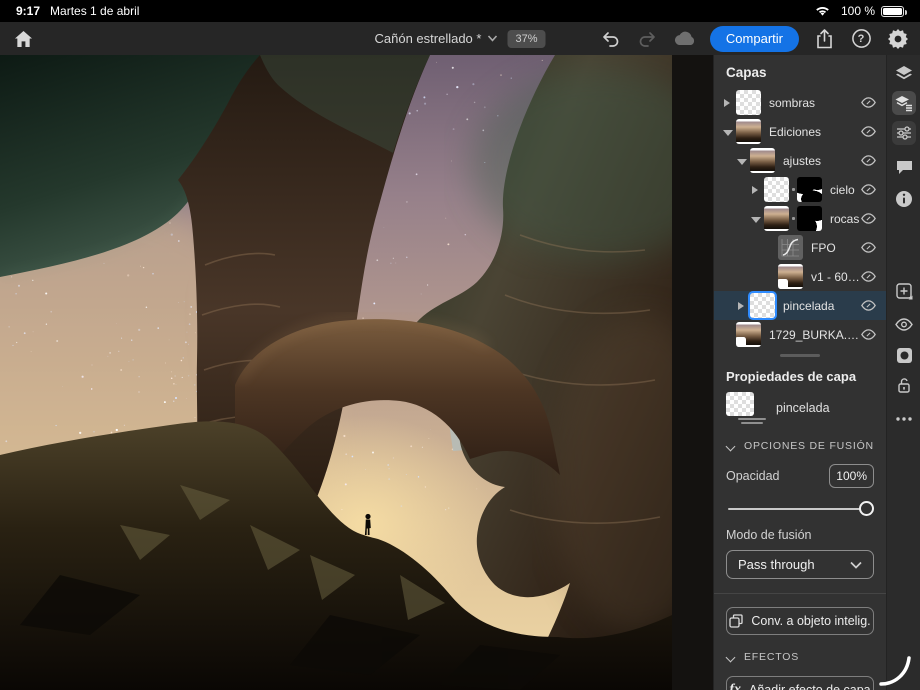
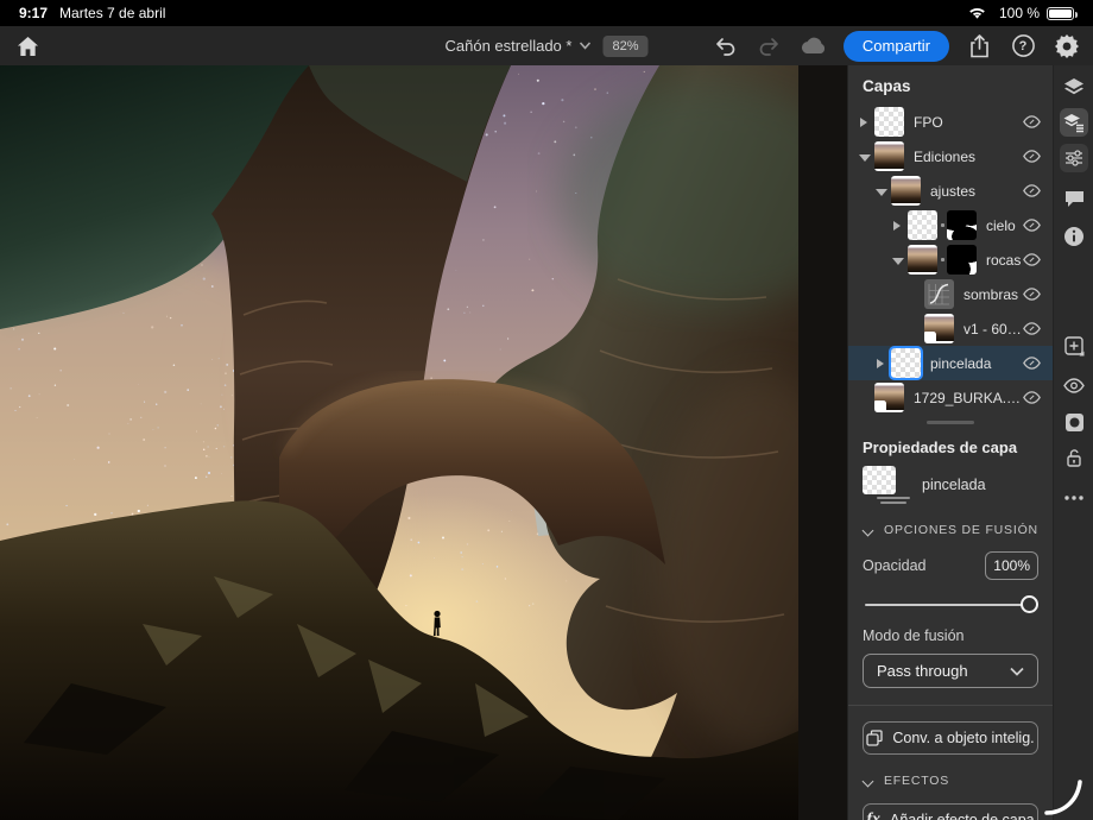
  9:17
- Martes 1 de abril
+ Martes 7 de abril
  100 %
  Cañón estrellado *
- 37%
+ 82%
  Compartir
  ?
  Capas
- sombras
+ FPO
  Ediciones
  ajustes
  cielo
  rocas
- FPO
+ sombras
  v1 - 60 %
  pincelada
  Propiedades de capa
  pincelada
  OPCIONES DE FUSIÓN
  Opacidad
  100%
  Modo de fusión
  Pass through
  Conv. a objeto intelig.
  EFECTOS
